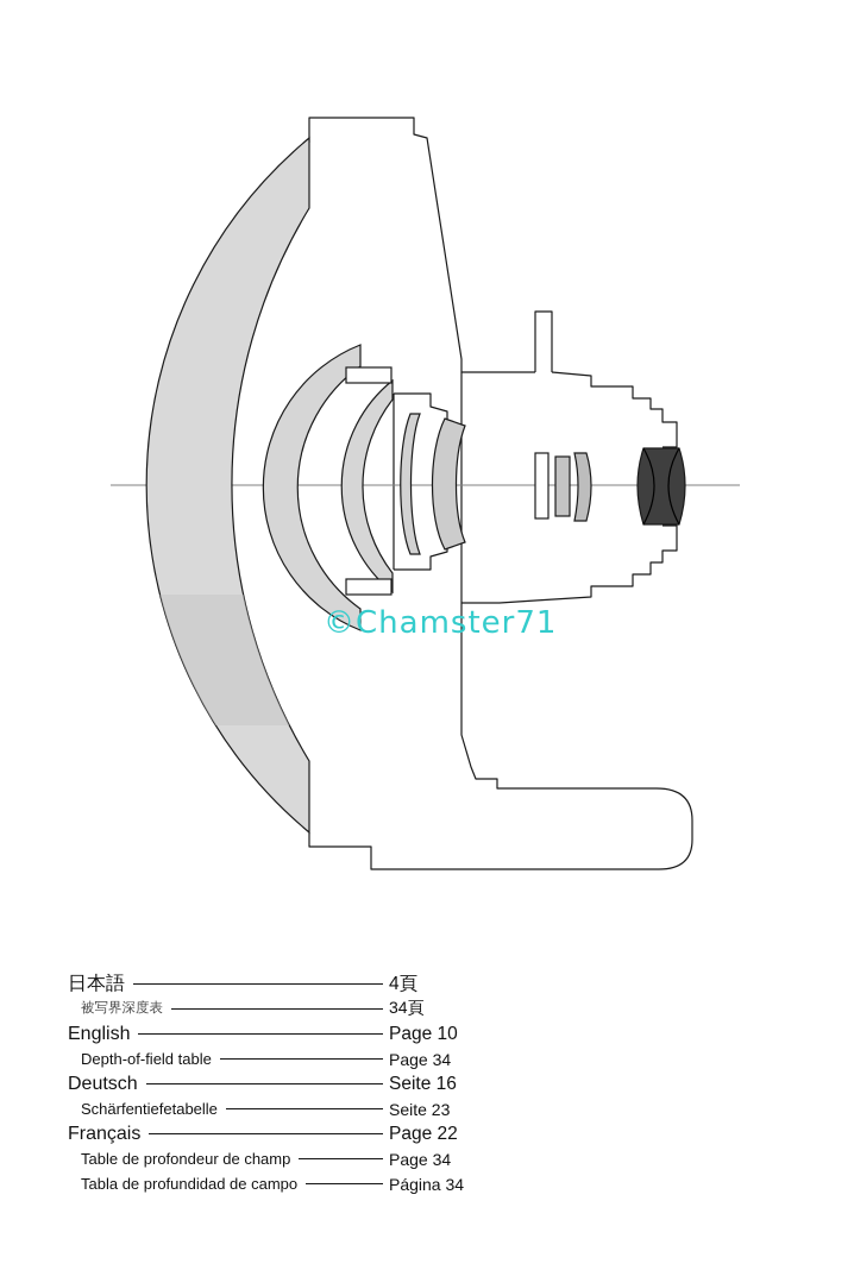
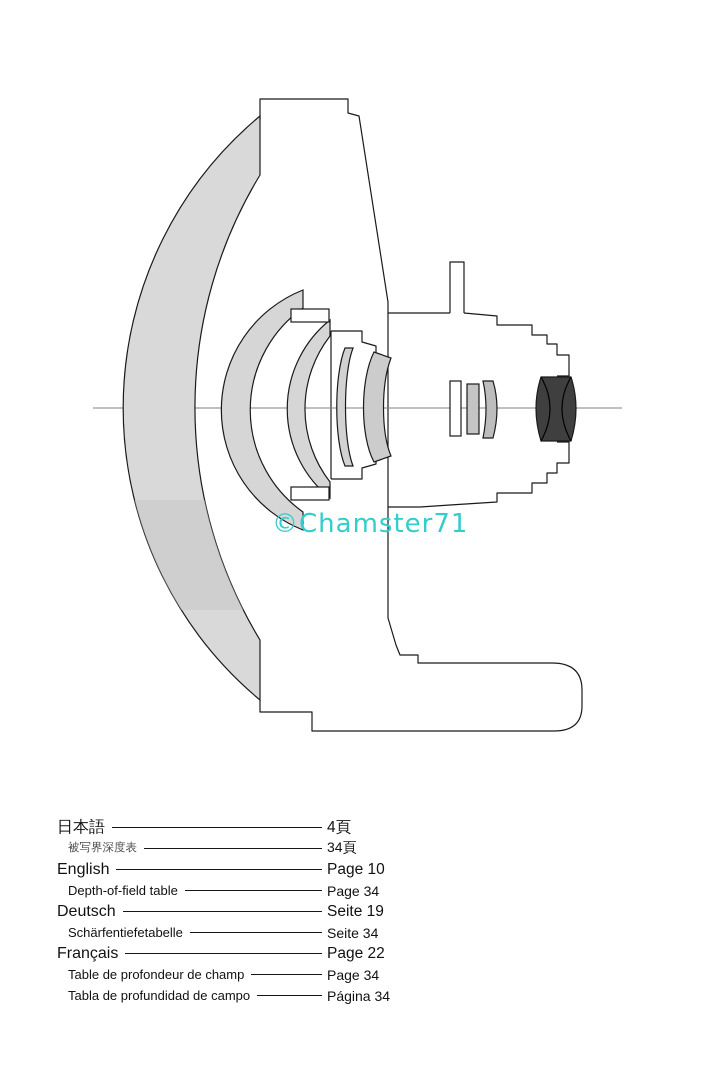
  ©Chamster71
  日本語
  4頁
  被写界深度表
  34頁
  English
  Page 10
  Depth-of-field table
  Page 34
  Deutsch
- Seite 16
+ Seite 19
  Schärfentiefetabelle
- Seite 23
+ Seite 34
  Français
  Page 22
  Table de profondeur de champ
  Page 34
  Tabla de profundidad de campo
  Página 34
